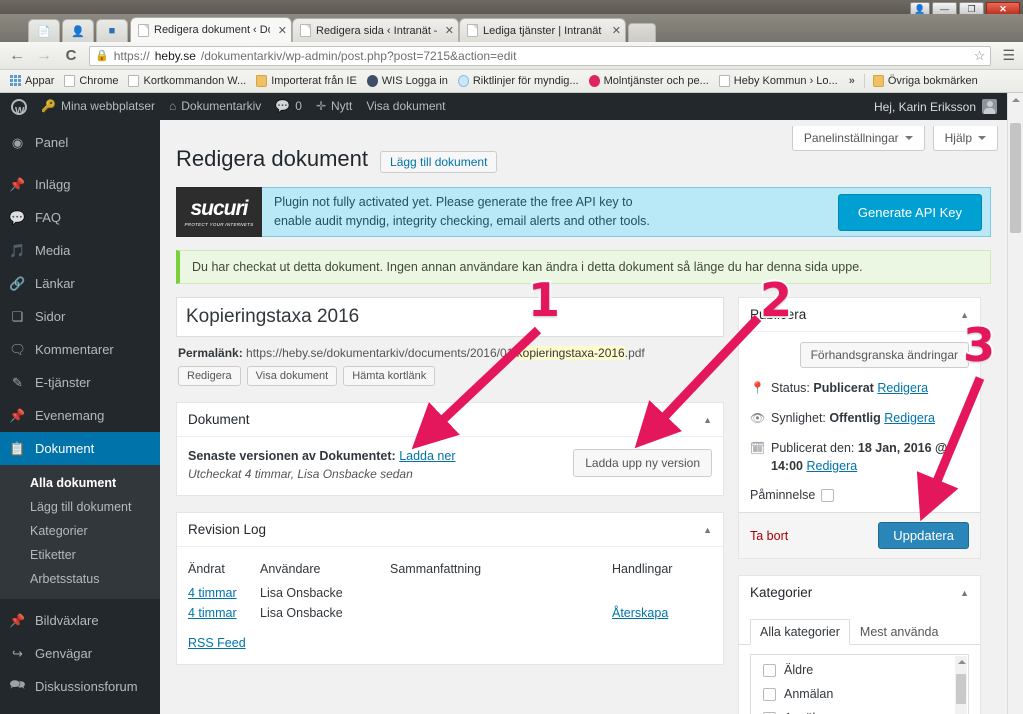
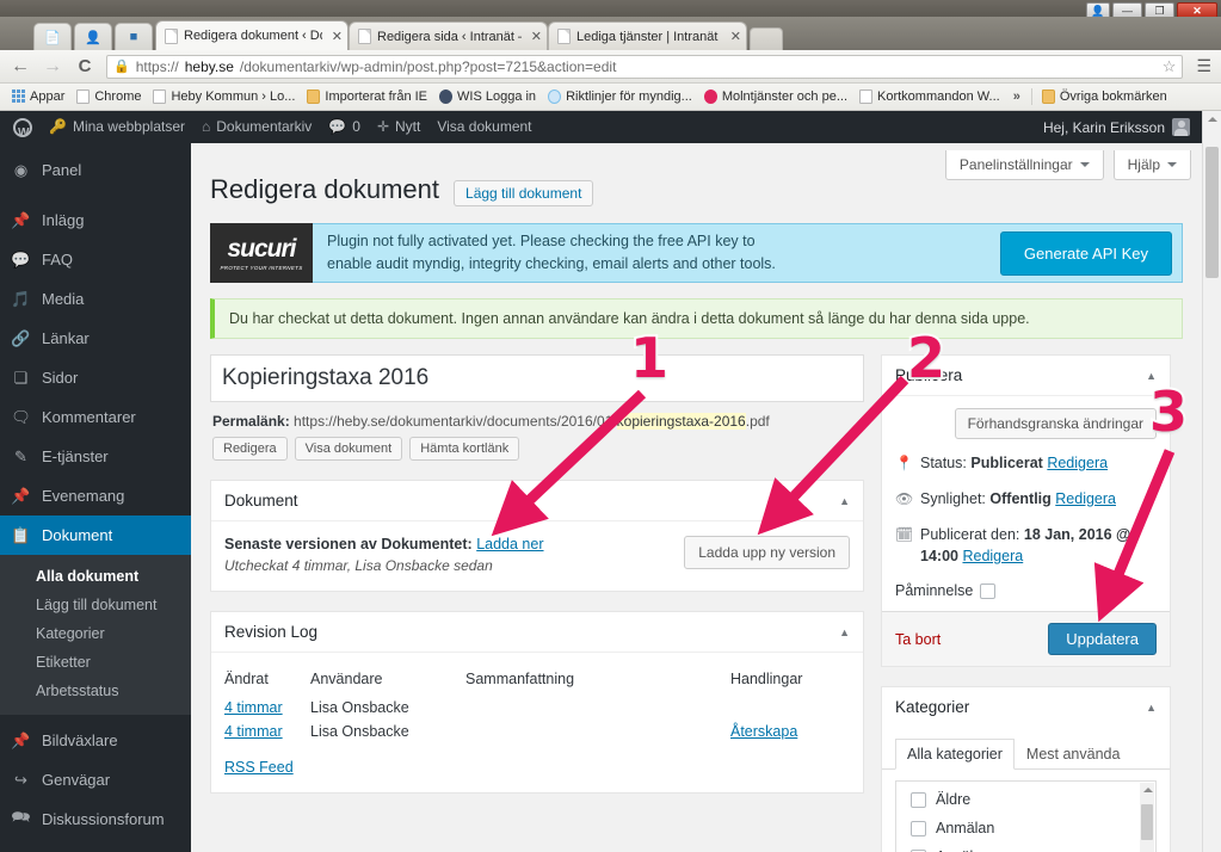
  👤
  —
  ❐
  ✕
  📄
  👤
  ■
  Redigera dokument ‹ D
  ✕
  Redigera sida ‹ Intranät
  ✕
  Lediga tjänster | Intranät
  ✕
  ←
  →
  C
  🔒
  https://
  heby.se
  /dokumentarkiv/wp-admin/post.php?post=7215&action=edit
  ☆
  ☰
  Appar
  Chrome
- Kortkommandon W...
+ Heby Kommun › Lo...
  Importerat från IE
  WIS Logga in
  Riktlinjer för myndig...
  Molntjänster och pe...
- Heby Kommun › Lo...
+ Kortkommandon W...
  »
  Övriga bokmärken
  🔑
  Mina webbplatser
  ⌂
  Dokumentarkiv
  💬
  0
  ✛
  Nytt
  Visa dokument
  Hej, Karin Eriksson
  ◉
  Panel
  📌
  Inlägg
  💬
  FAQ
  🎵
  Media
  🔗
  Länkar
  ❏
  Sidor
  🗨
  Kommentarer
  ✎
  E-tjänster
  📌
  Evenemang
  📋
  Dokument
  Alla dokument
  Lägg till dokument
  Kategorier
  Etiketter
  Arbetsstatus
  📌
  Bildväxlare
  ↪
  Genvägar
  🗪
  Diskussionsforum
  Panelinställningar
  Hjälp
  Redigera dokument
  Lägg till dokument
  sucuri
- Plugin not fully activated yet. Please generate the free API key to
+ Plugin not fully activated yet. Please checking the free API key to
  enable audit myndig, integrity checking, email alerts and other tools.
  Generate API Key
  Du har checkat ut detta dokument. Ingen annan användare kan ändra i detta dokument så länge du har denna sida uppe.
  Kopieringstaxa 2016
  Permalänk: https://heby.se/dokumentarkiv/documents/2016/0 opieringstaxa-2016.pdf
  Redigera
  Visa dokument
  Hämta kortlänk
  Dokument
  ▲
  Senaste versionen av Dokumentet: Ladda ner
  Utcheckat 4 timmar, Lisa Onsbacke sedan
  Ladda upp ny version
  Revision Log
  ▲
  Ändrat	Användare	Sammanfattning	Handlingar
  4 timmar	Lisa Onsbacke
  4 timmar	Lisa Onsbacke		Återskapa
  RSS Feed
  Publicera
  ▲
  Förhandsgranska ändringar
  📍
  Status: Publicerat Redigera
  👁
  Synlighet: Offentlig Redigera
  🗓
  Publicerat den: 18 Jan, 2016 @ 14:00 Redigera
  Påminnelse
  Ta bort
  Uppdatera
  Kategorier
  ▲
  Alla kategorier
  Mest använda
  Äldre
  Anmälan
  1
  2
  3
